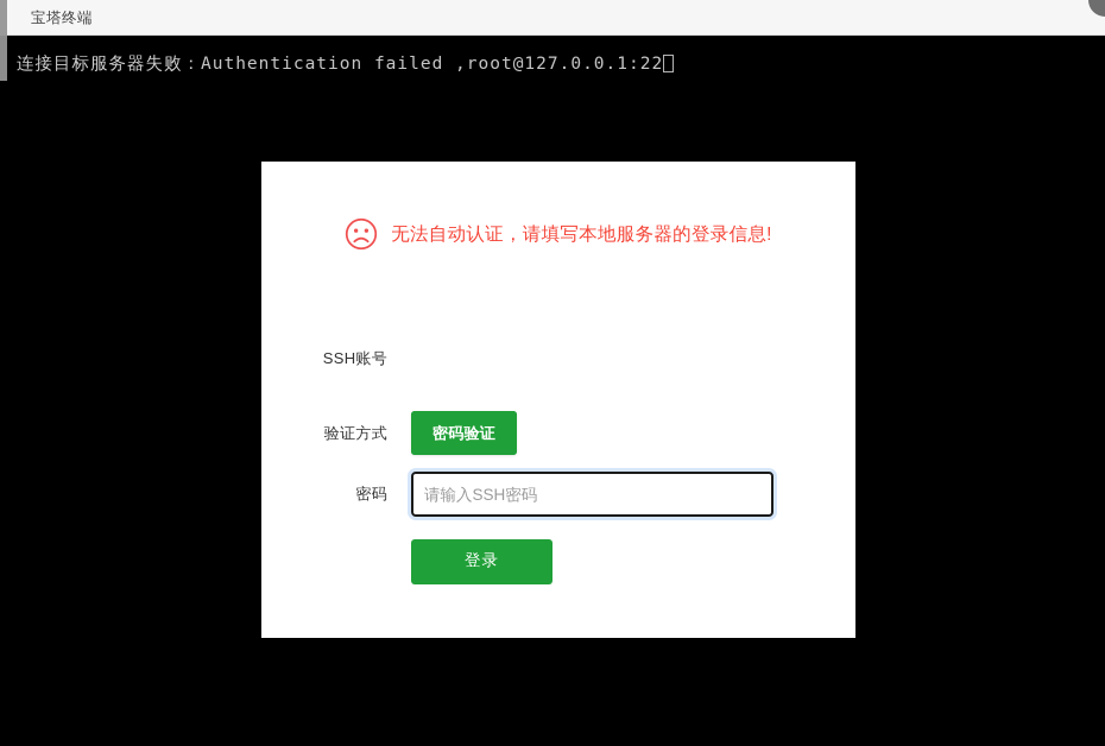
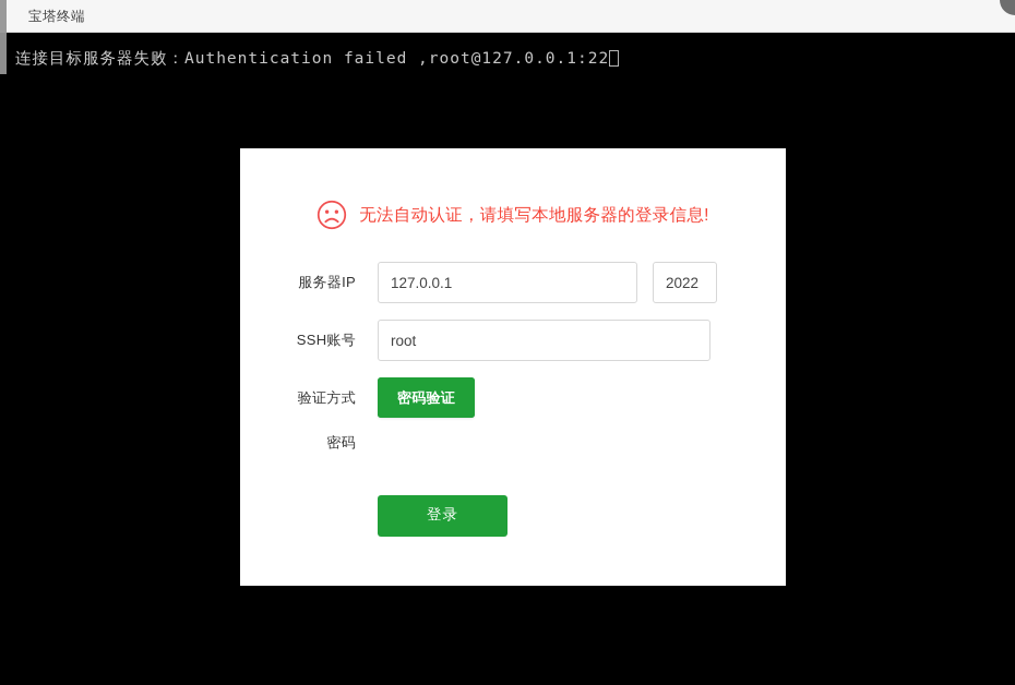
  宝塔终端
  连接目标服务器失败：Authentication failed ,root@127.0.0.1:22
  无法自动认证，请填写本地服务器的登录信息!
+ 服务器IP
+ 127.0.0.1
+ 2022
  SSH账号
+ root
  验证方式
  密码验证
  密码
- 请输入SSH密码
  登录
